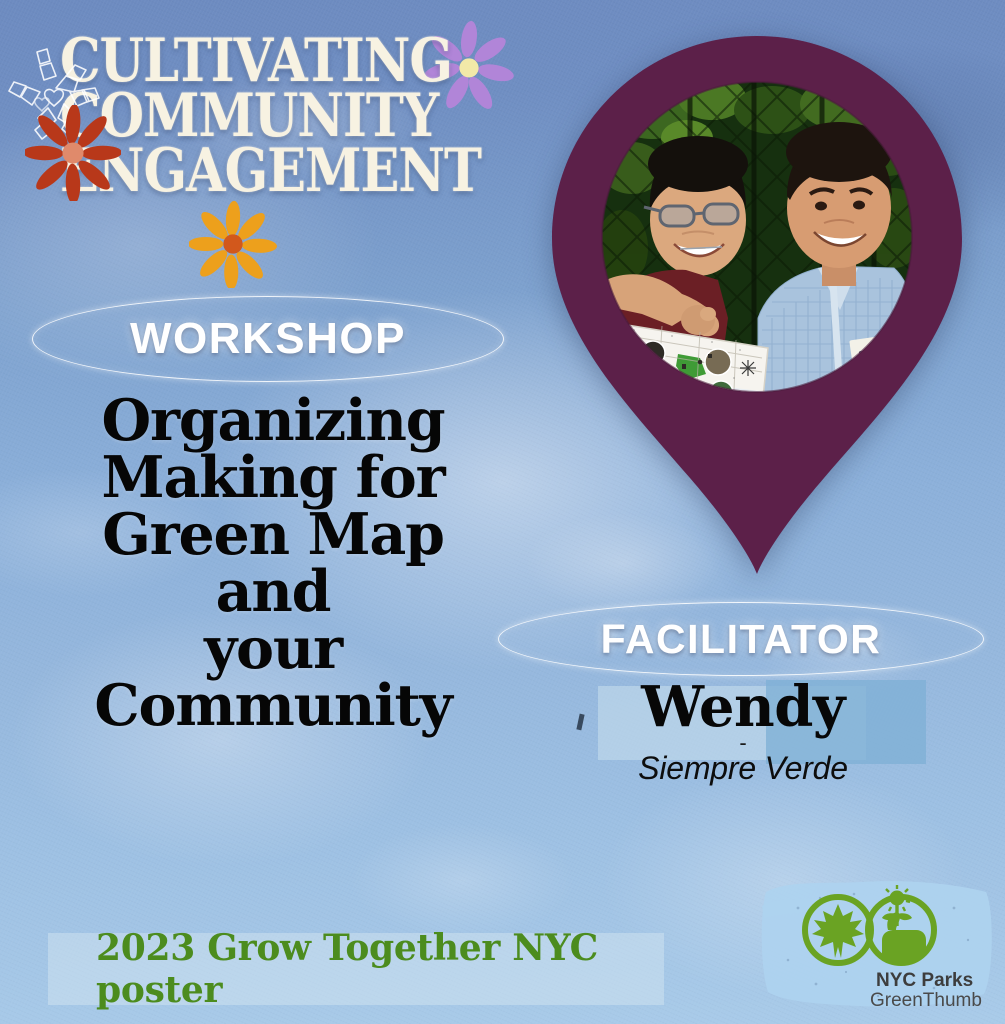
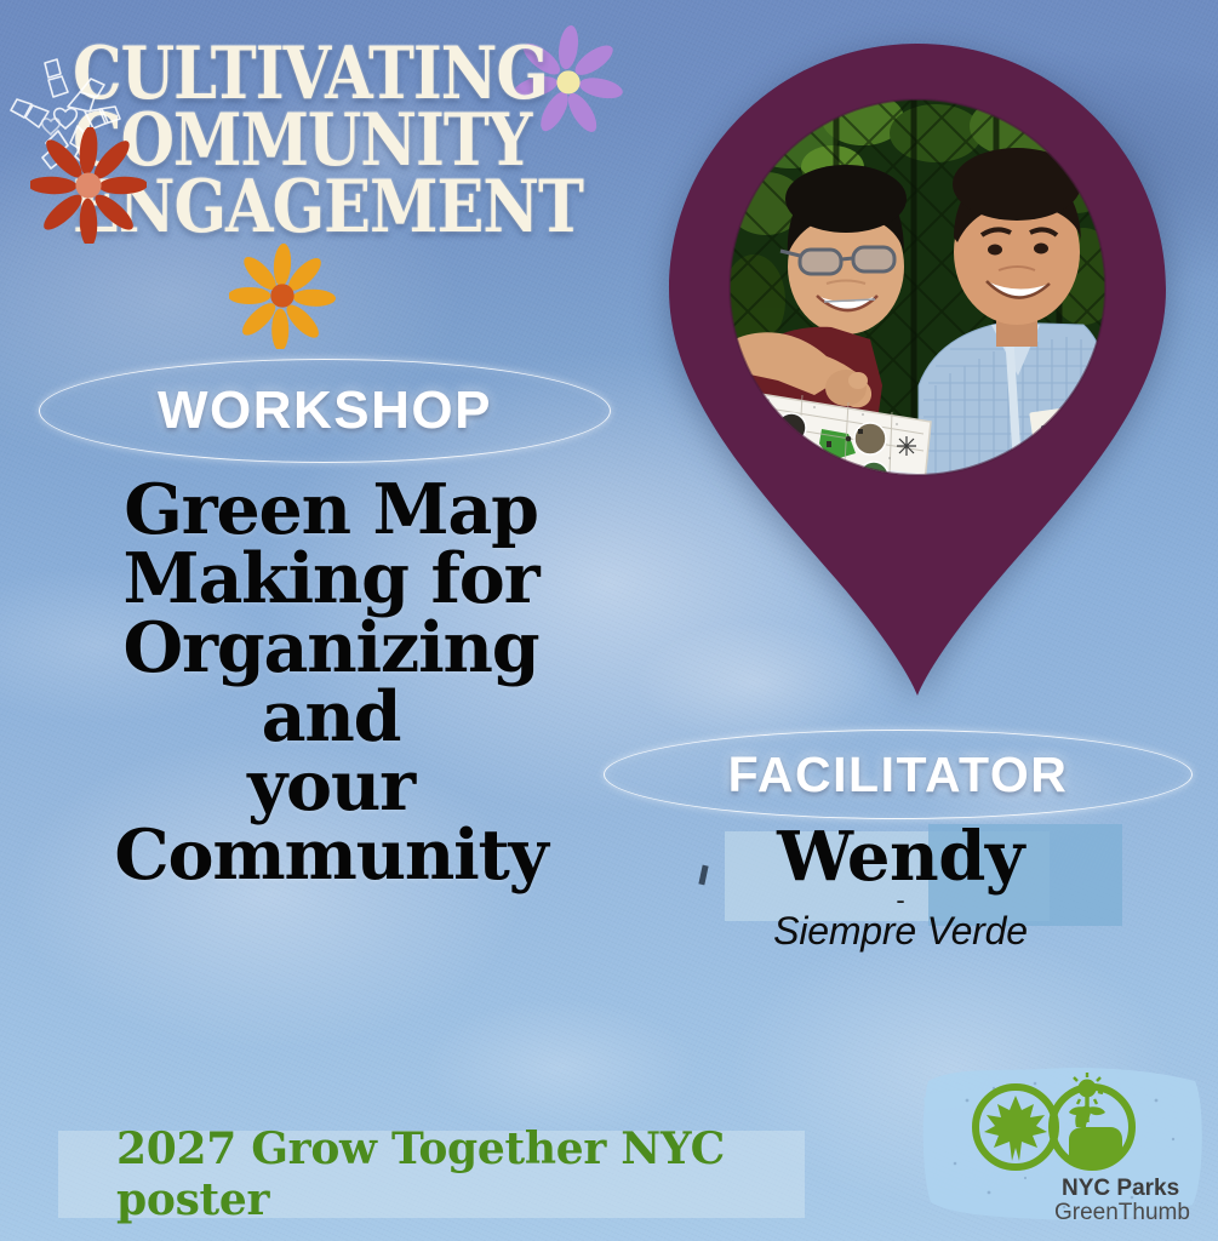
  CULTIVATING
  OMMUNITY
  ENGAGEMENT
  WORKSHOP
- Organizing
+ Green Map
  Making for
- Green Map
+ Organizing
  and
  your
  Community
  FACILITATOR
  Wendy
  -
  Siempre Verde
- 2023 Grow Together NYC poster
+ 2027 Grow Together NYC poster
  NYC Parks
  GreenThumb
